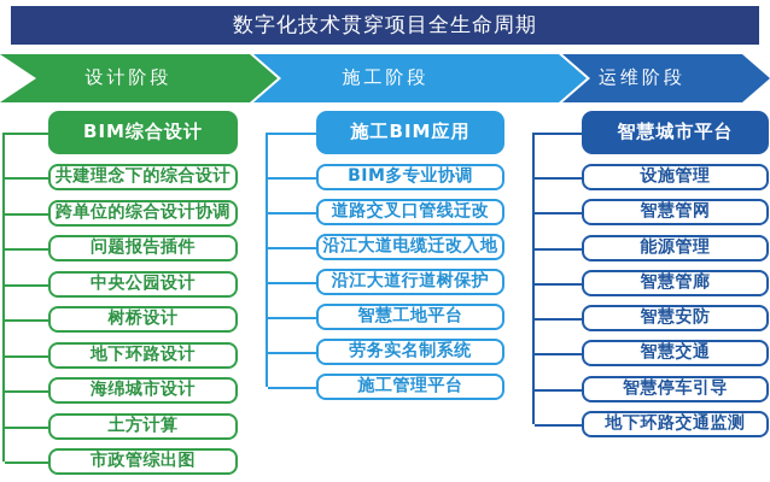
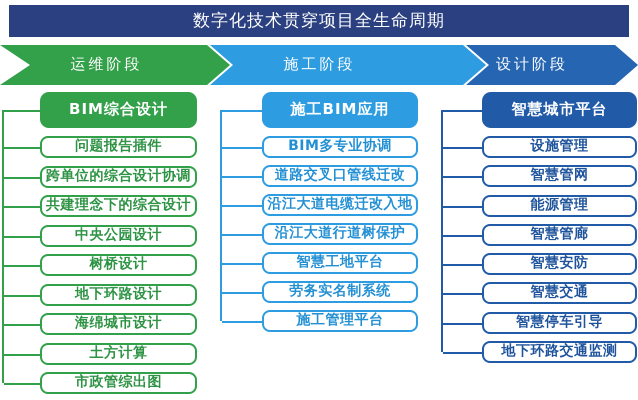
  数字化技术贯穿项目全生命周期
- 设计阶段
+ 运维阶段
  施工阶段
- 运维阶段
+ 设计阶段
  BIM综合设计
- 共建理念下的综合设计
+ 问题报告插件
  跨单位的综合设计协调
- 问题报告插件
+ 共建理念下的综合设计
  中央公园设计
  树桥设计
  地下环路设计
  海绵城市设计
  土方计算
  市政管综出图
  施工BIM应用
  BIM多专业协调
  道路交叉口管线迁改
  沿江大道电缆迁改入地
  沿江大道行道树保护
  智慧工地平台
  劳务实名制系统
  施工管理平台
  智慧城市平台
  设施管理
  智慧管网
  能源管理
  智慧管廊
  智慧安防
  智慧交通
  智慧停车引导
  地下环路交通监测
